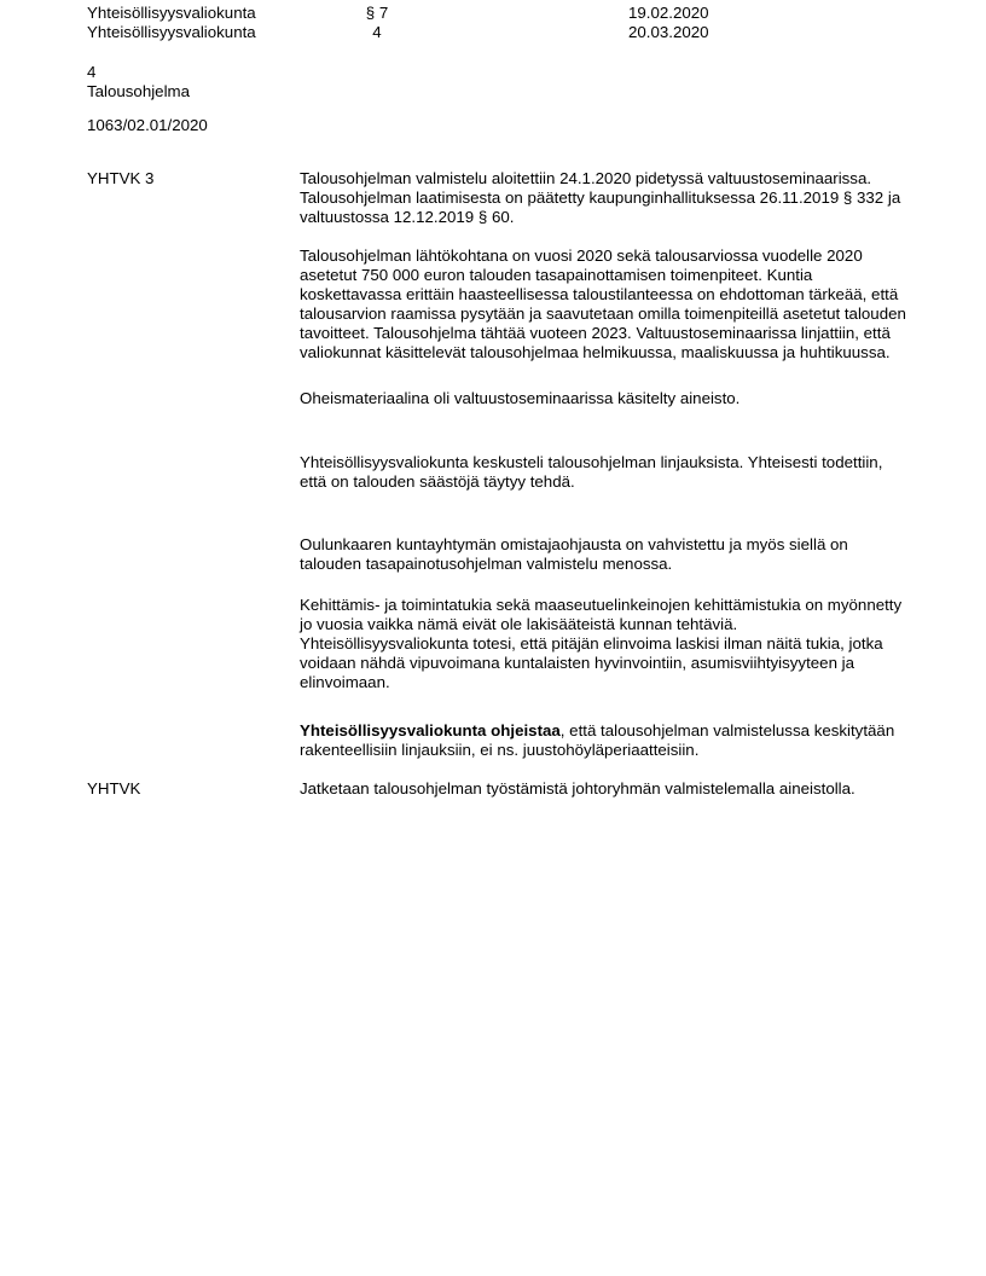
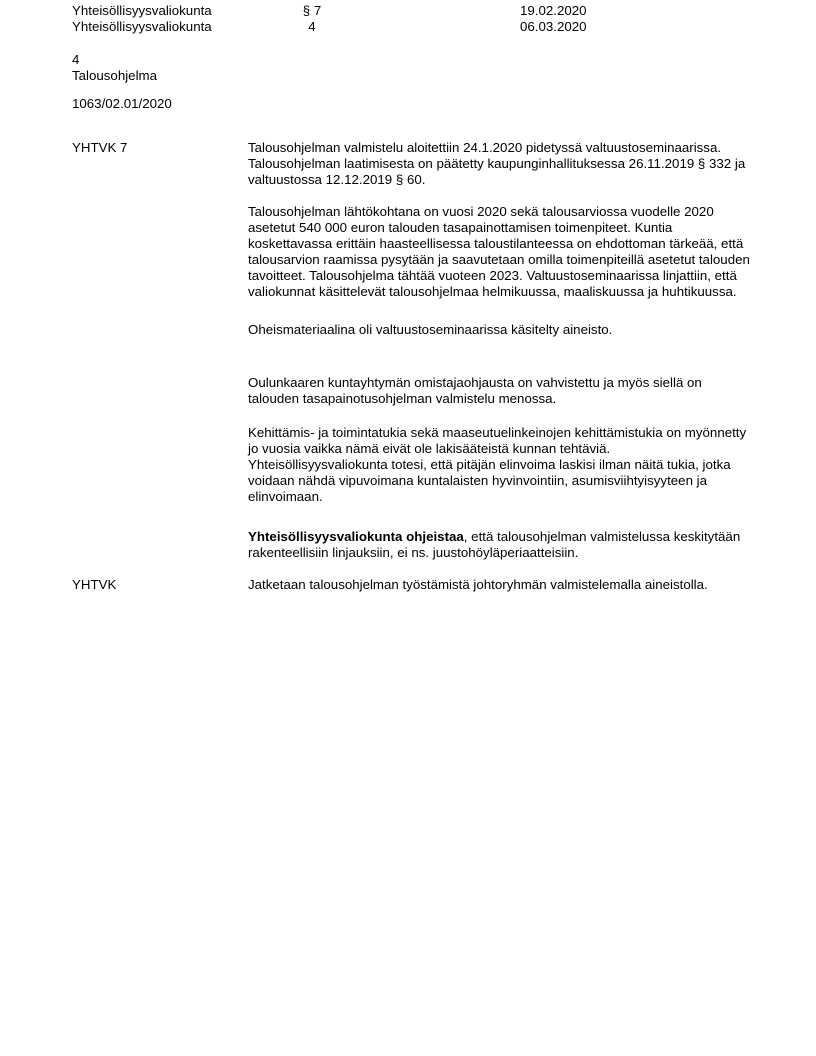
  Yhteisöllisyysvaliokunta
  § 7
  19.02.2020
  Yhteisöllisyysvaliokunta
  4
- 20.03.2020
+ 06.03.2020
  4
  Talousohjelma
  1063/02.01/2020
- YHTVK 3
+ YHTVK 7
  Talousohjelman valmistelu aloitettiin 24.1.2020 pidetyssä valtuustosemi­naarissa. Talousohjelman laatimisesta on päätetty kaupunginhallituksessa 26.11.2019 § 332 ja valtuustossa 12.12.2019 § 60.
- Talousohjelman lähtökohtana on vuosi 2020 sekä talousarviossa vuodelle 2020 asetetut 750 000 euron talouden tasapainottamisen toimenpiteet. Kuntia koskettavassa erittäin haasteellisessa taloustilanteessa on ehdottoman tärkeää, että talousarvion raamissa pysytään ja saavutetaan omilla toimenpiteillä asetetut talouden tavoitteet. Talousohjelma tähtää vuoteen 2023. Valtuustoseminaarissa linjattiin, että valiokunnat käsittelevät talousohjelmaa helmikuussa, maaliskuussa ja huhtikuussa.
+ Talousohjelman lähtökohtana on vuosi 2020 sekä talousarviossa vuodelle 2020 asetetut 540 000 euron talouden tasapainottamisen toimenpiteet. Kuntia koskettavassa erittäin haasteellisessa taloustilanteessa on ehdottoman tärkeää, että talousarvion raamissa pysytään ja saavutetaan omilla toimenpiteillä asetetut talouden tavoitteet. Talousohjelma tähtää vuoteen 2023. Valtuustoseminaarissa linjattiin, että valiokunnat käsittelevät talousohjelmaa helmikuussa, maaliskuussa ja huhtikuussa.
  Oheismateriaalina oli valtuustoseminaarissa käsitelty aineisto.
- Yhteisöllisyysvaliokunta keskusteli talousohjelman linjauksista. Yhteisesti todettiin, että on talouden säästöjä täytyy tehdä.
  Oulunkaaren kuntayhtymän omistajaohjausta on vahvistettu ja myös siellä on talouden tasapainotusohjelman valmistelu menossa.
  Kehittämis- ja toimintatukia sekä maaseutuelinkeinojen kehittämistukia on myönnetty jo vuosia vaikka nämä eivät ole lakisääteistä kunnan tehtäviä. Yhteisöllisyysvaliokunta totesi, että pitäjän elinvoima laskisi ilman näitä tukia, jotka voidaan nähdä vipuvoimana kuntalaisten hyvinvointiin, asumisviihtyisyyteen ja elinvoimaan.
  Yhteisöllisyysvaliokunta ohjeistaa, että talousohjelman valmistelussa keskitytään rakenteellisiin linjauksiin, ei ns. juustohöyläperiaatteisiin.
  YHTVK
  Jatketaan talousohjelman työstämistä johtoryhmän valmistelemalla aineistolla.
